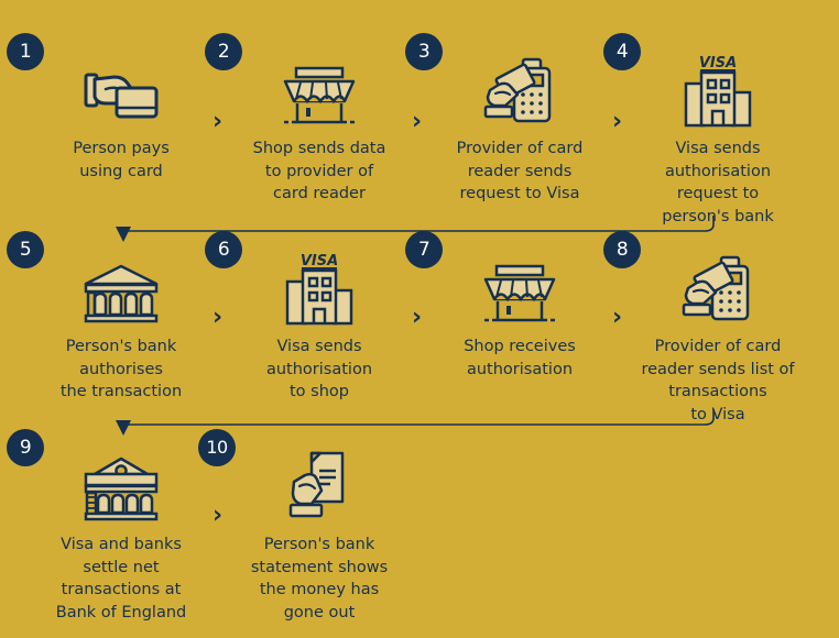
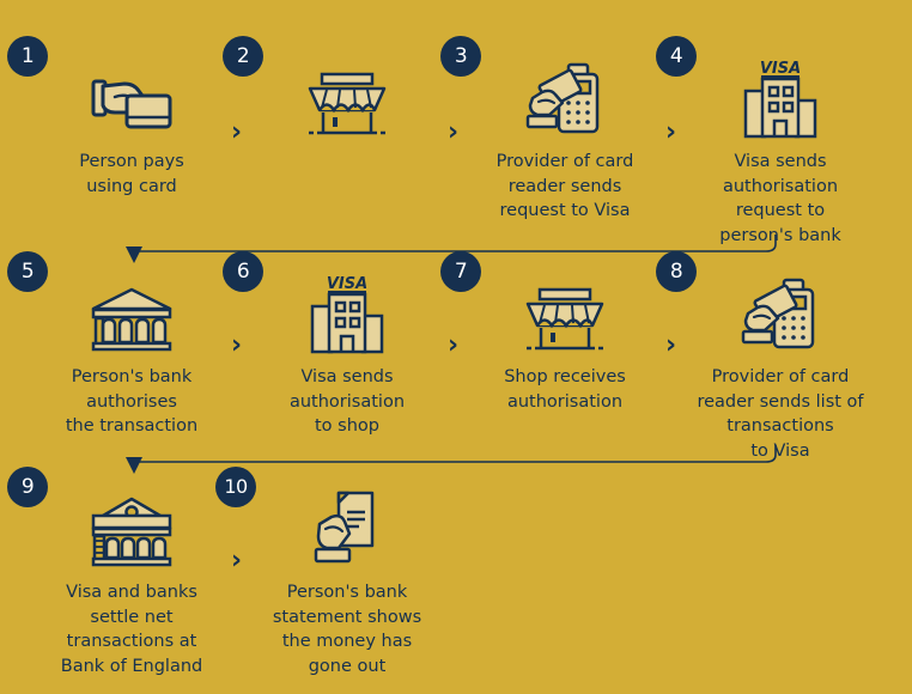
  1
  Person pays
  using card
  ›
  2
- Shop sends data
- to provider of
- card reader
  ›
  3
  Provider of card
  reader sends
  request to Visa
  ›
  4
  VISA
  Visa sends
  authorisation
  request to
  person's bank
  5
  Person's bank
  authorises
  the transaction
  ›
  6
  VISA
  Visa sends
  authorisation
  to shop
  ›
  7
  Shop receives
  authorisation
  ›
  8
  Provider of card
  reader sends list of
  transactions
  to Visa
  9
  Visa and banks
  settle net
  transactions at
  Bank of England
  ›
  10
  Person's bank
  statement shows
  the money has
  gone out
